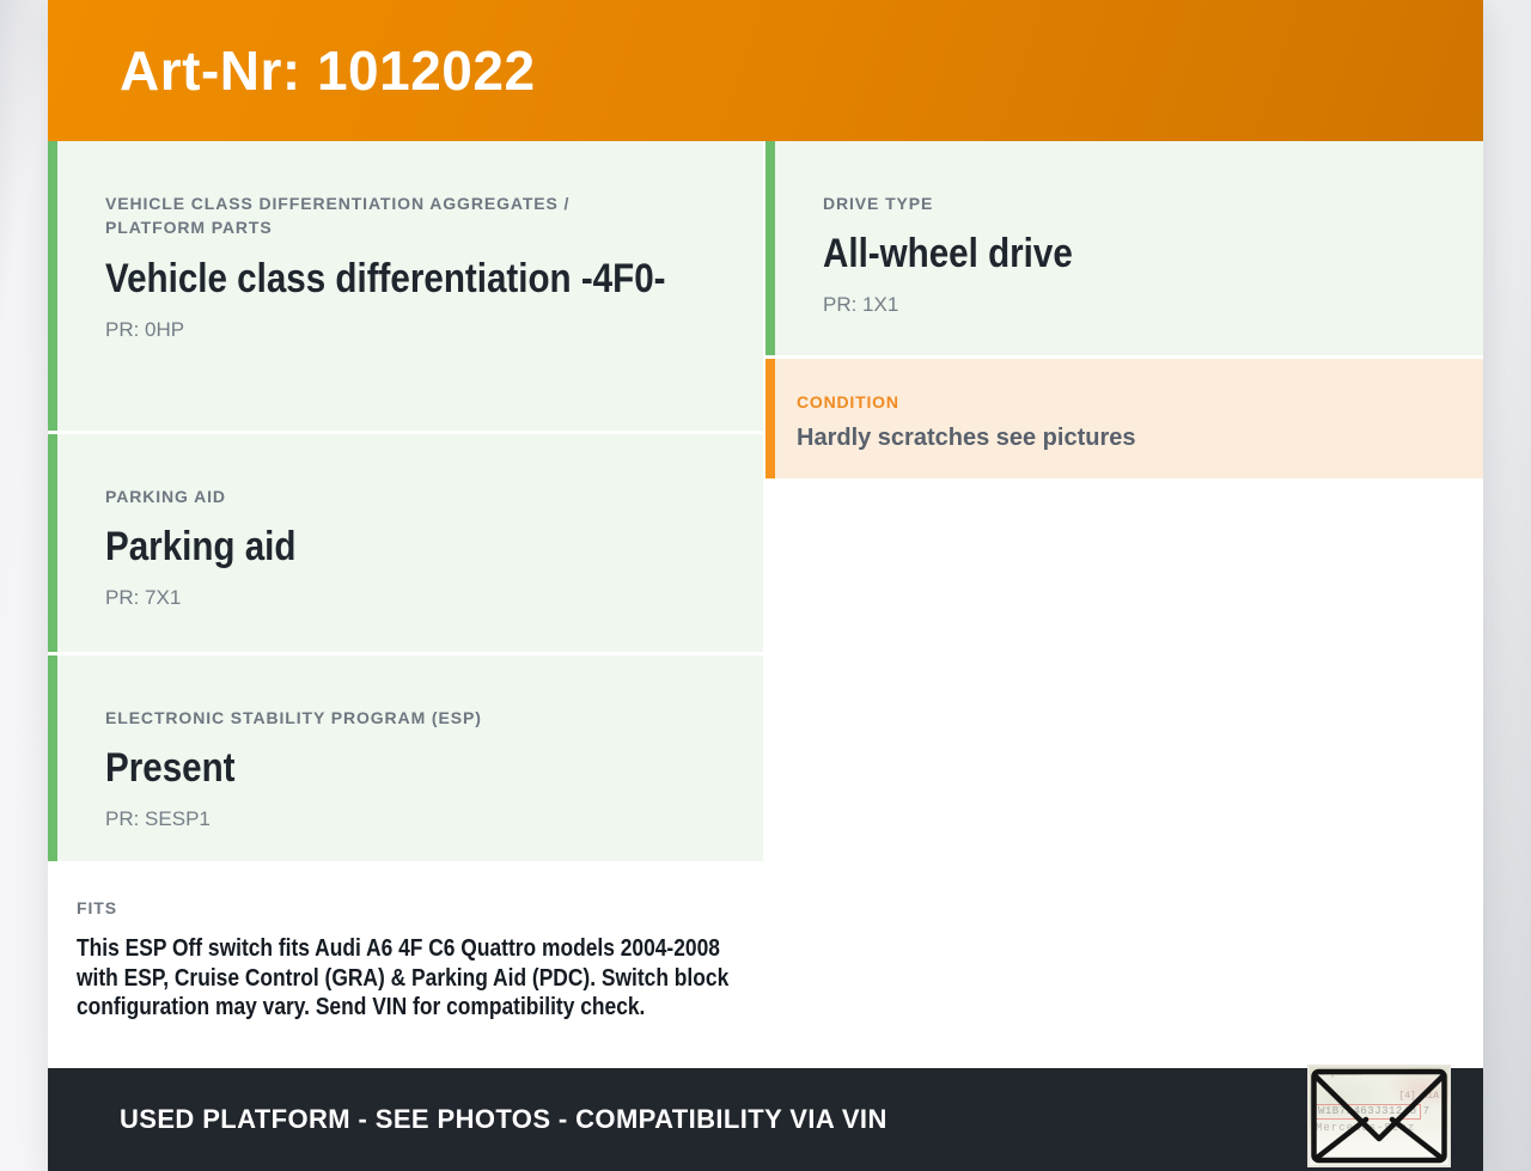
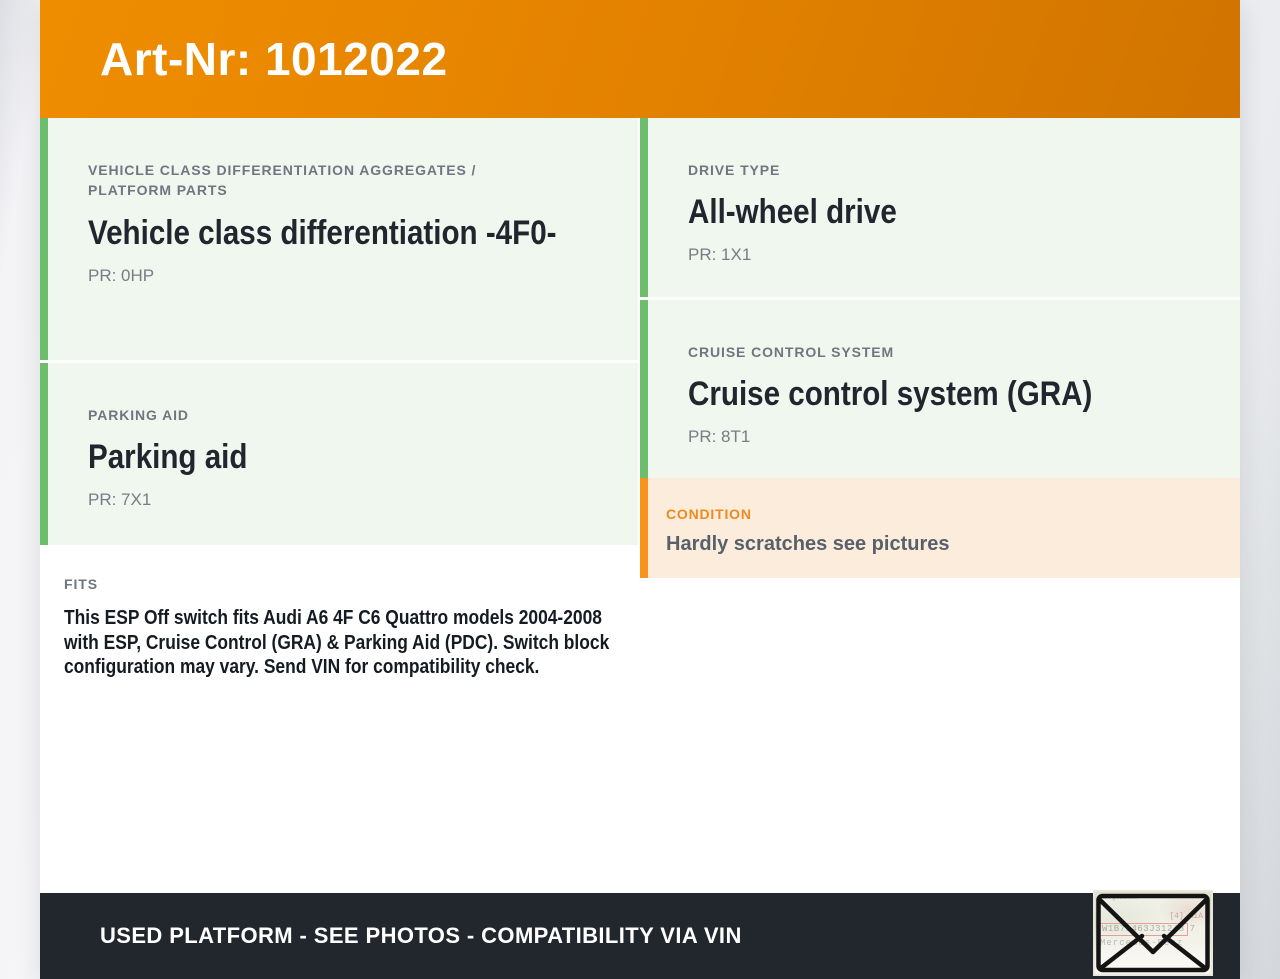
  Art-Nr: 1012022
  VEHICLE CLASS DIFFERENTIATION AGGREGATES / PLATFORM PARTS
  Vehicle class differentiation -4F0-
  PR: 0HP
  PARKING AID
  Parking aid
  PR: 7X1
- ELECTRONIC STABILITY PROGRAM (ESP)
- Present
- PR: SESP1
  FITS
  This ESP Off switch fits Audi A6 4F C6 Quattro models 2004-2008 with ESP, Cruise Control (GRA) & Parking Aid (PDC). Switch block configuration may vary. Send VIN for compatibility check.
  DRIVE TYPE
  All-wheel drive
  PR: 1X1
+ CRUISE CONTROL SYSTEM
+ Cruise control system (GRA)
+ PR: 8T1
  CONDITION
  Hardly scratches see pictures
  USED PLATFORM - SEE PHOTOS - COMPATIBILITY VIA VIN
  [4]iA
  W1B7463J3128 7
